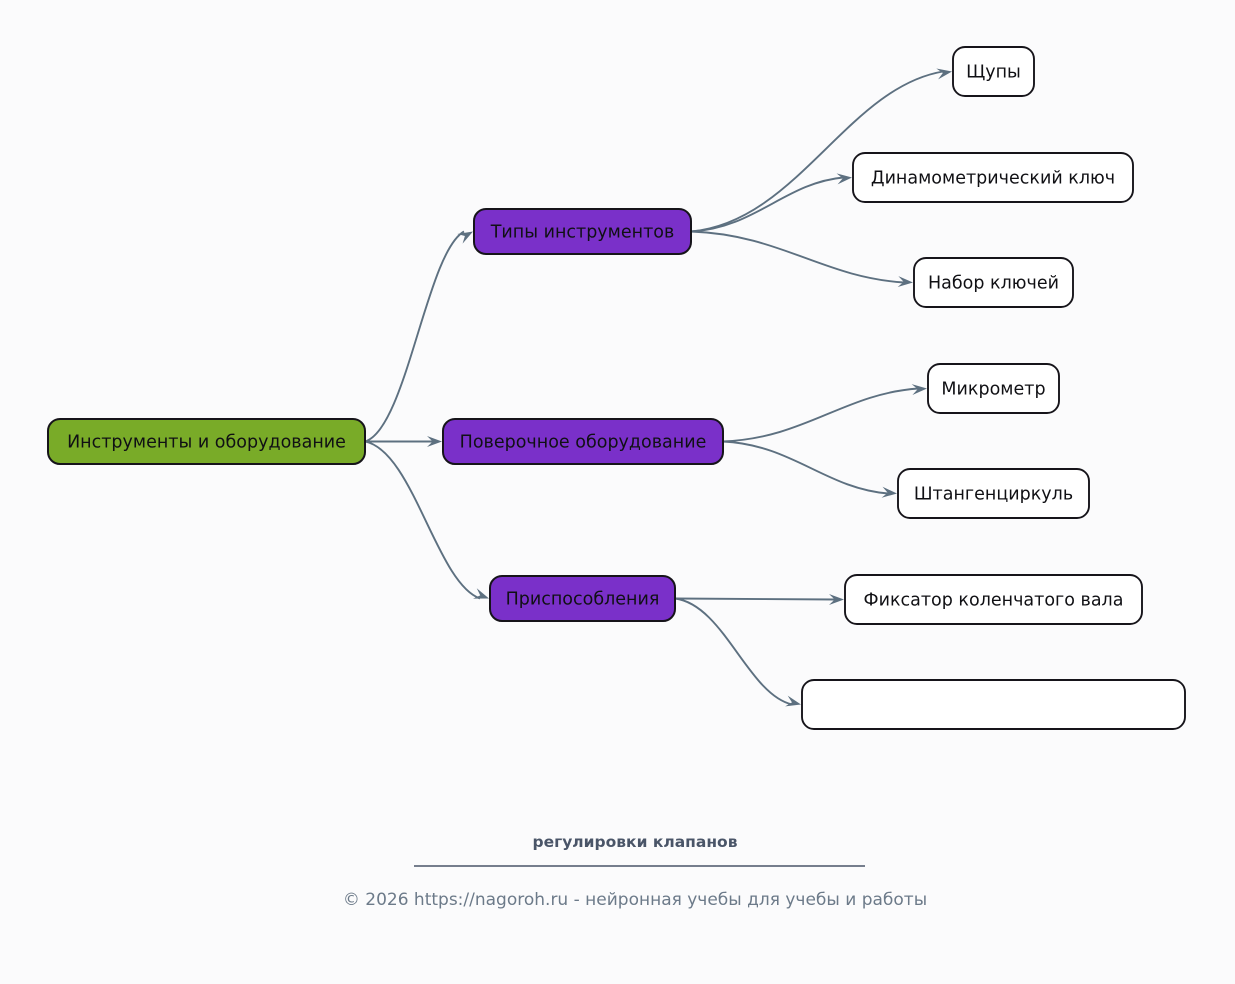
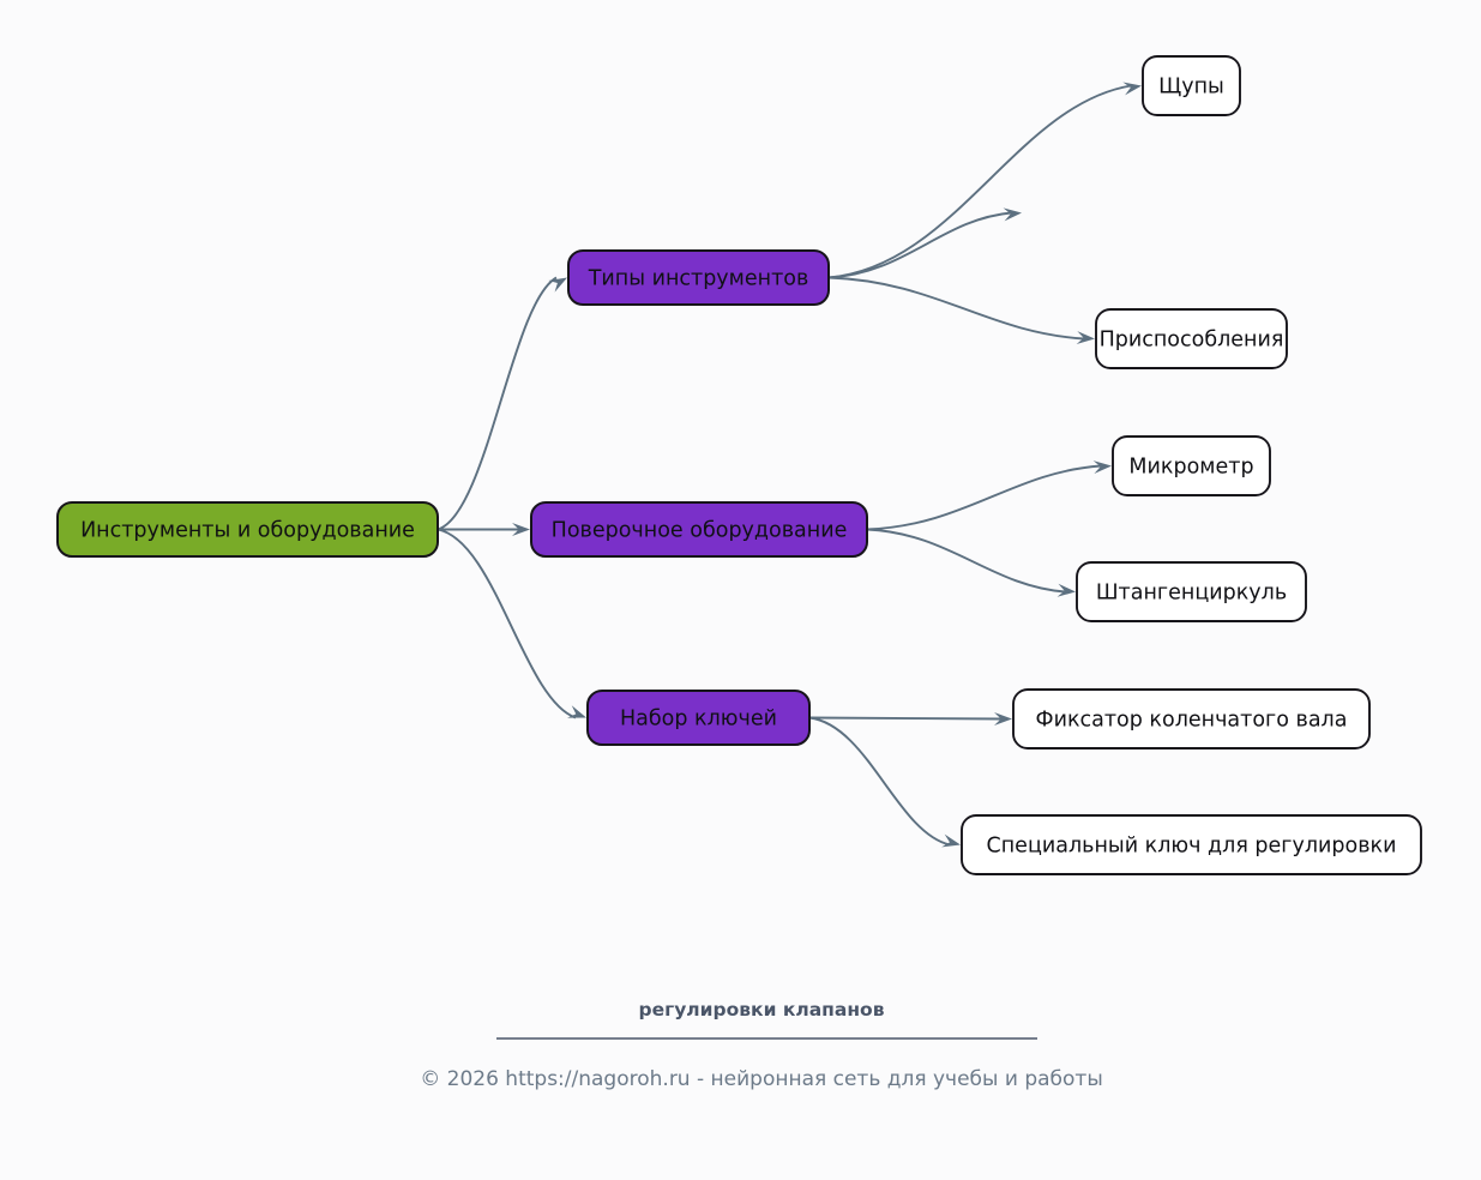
  Инструменты и оборудование
  Типы инструментов
  Поверочное оборудование
- Приспособления
+ Набор ключей
  Щупы
- Динамометрический ключ
- Набор ключей
+ Приспособления
  Микрометр
  Штангенциркуль
  Фиксатор коленчатого вала
+ Специальный ключ для регулировки
  регулировки клапанов
- © 2026 https://nagoroh.ru - нейронная учебы для учебы и работы
+ © 2026 https://nagoroh.ru - нейронная сеть для учебы и работы
